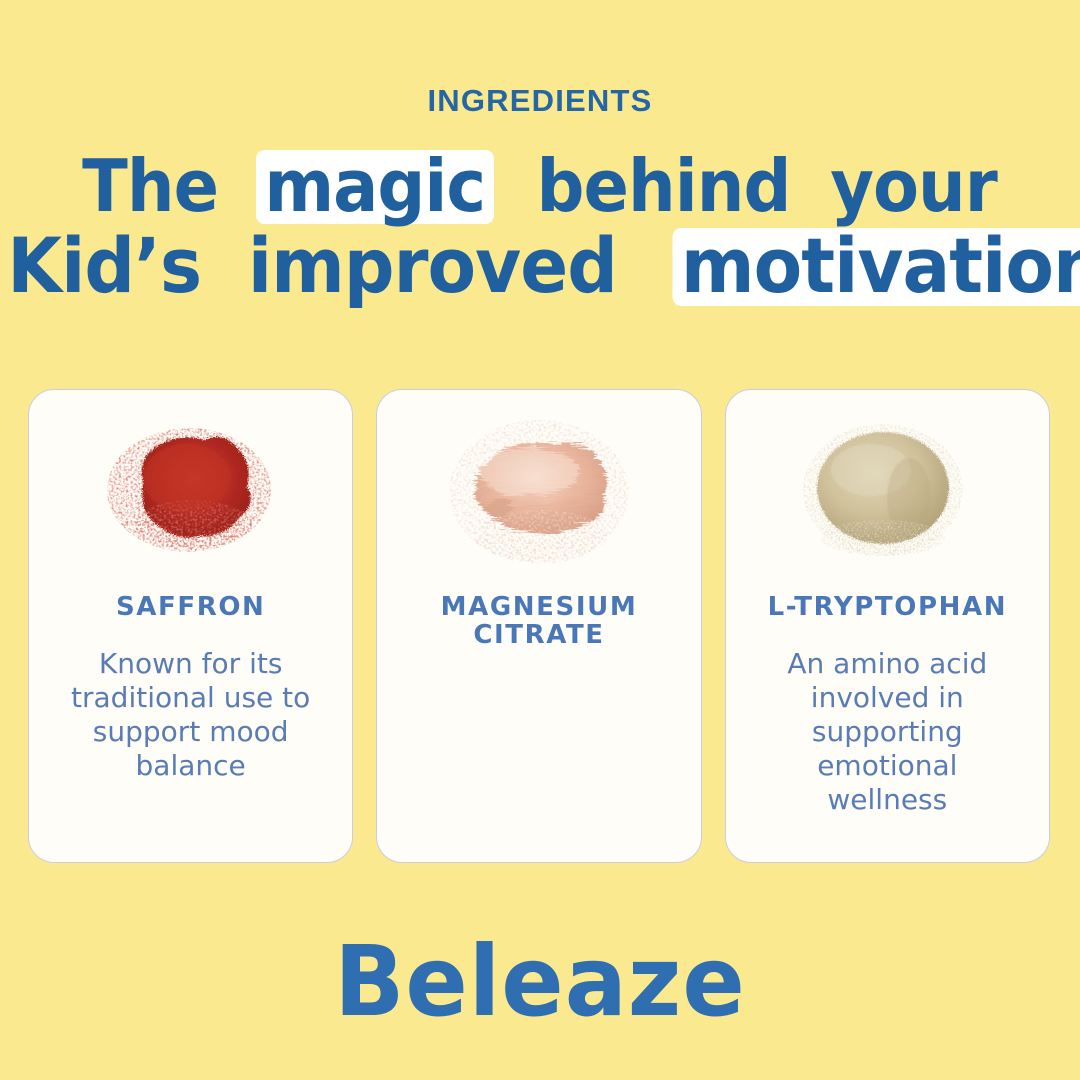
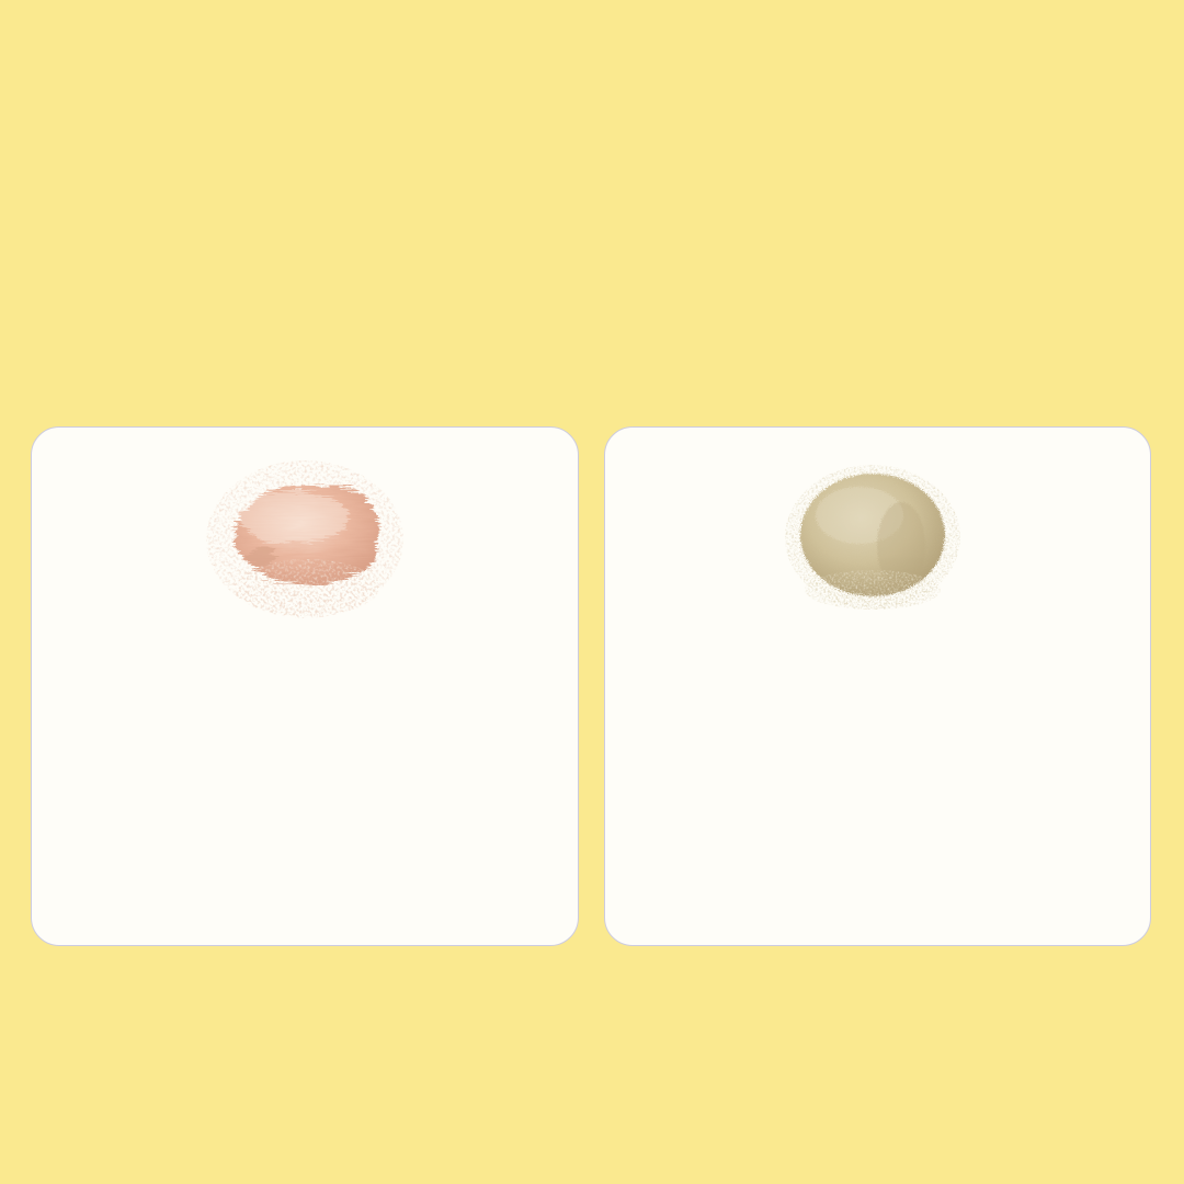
- INGREDIENTS
- The magic behind your
- Kid’s improved motivation
- SAFFRON
- Known for its traditional use to support mood balance
- MAGNESIUM CITRATE
- L-TRYPTOPHAN
- An amino acid involved in supporting emotional wellness
- Beleaze
